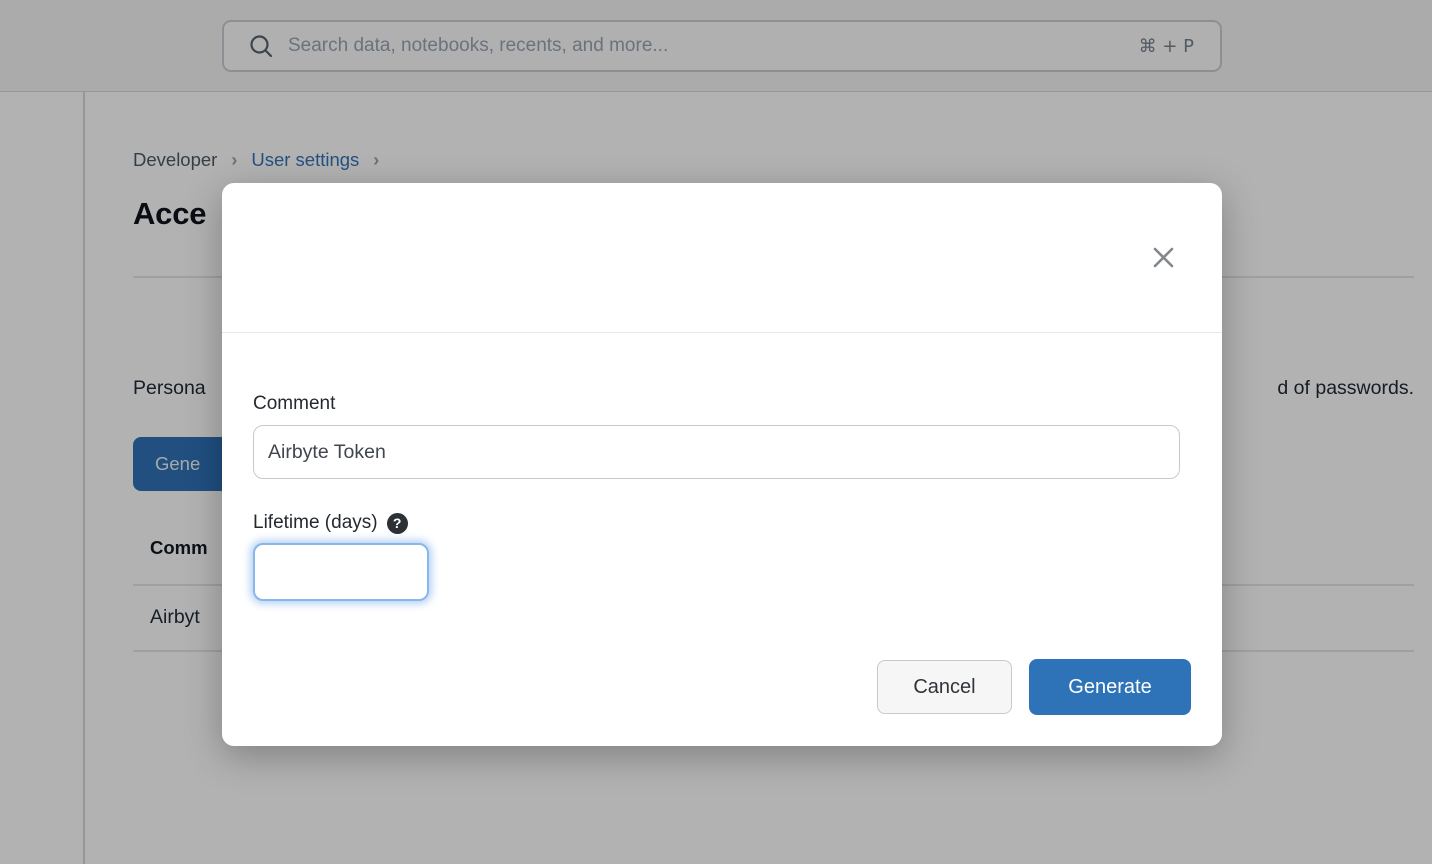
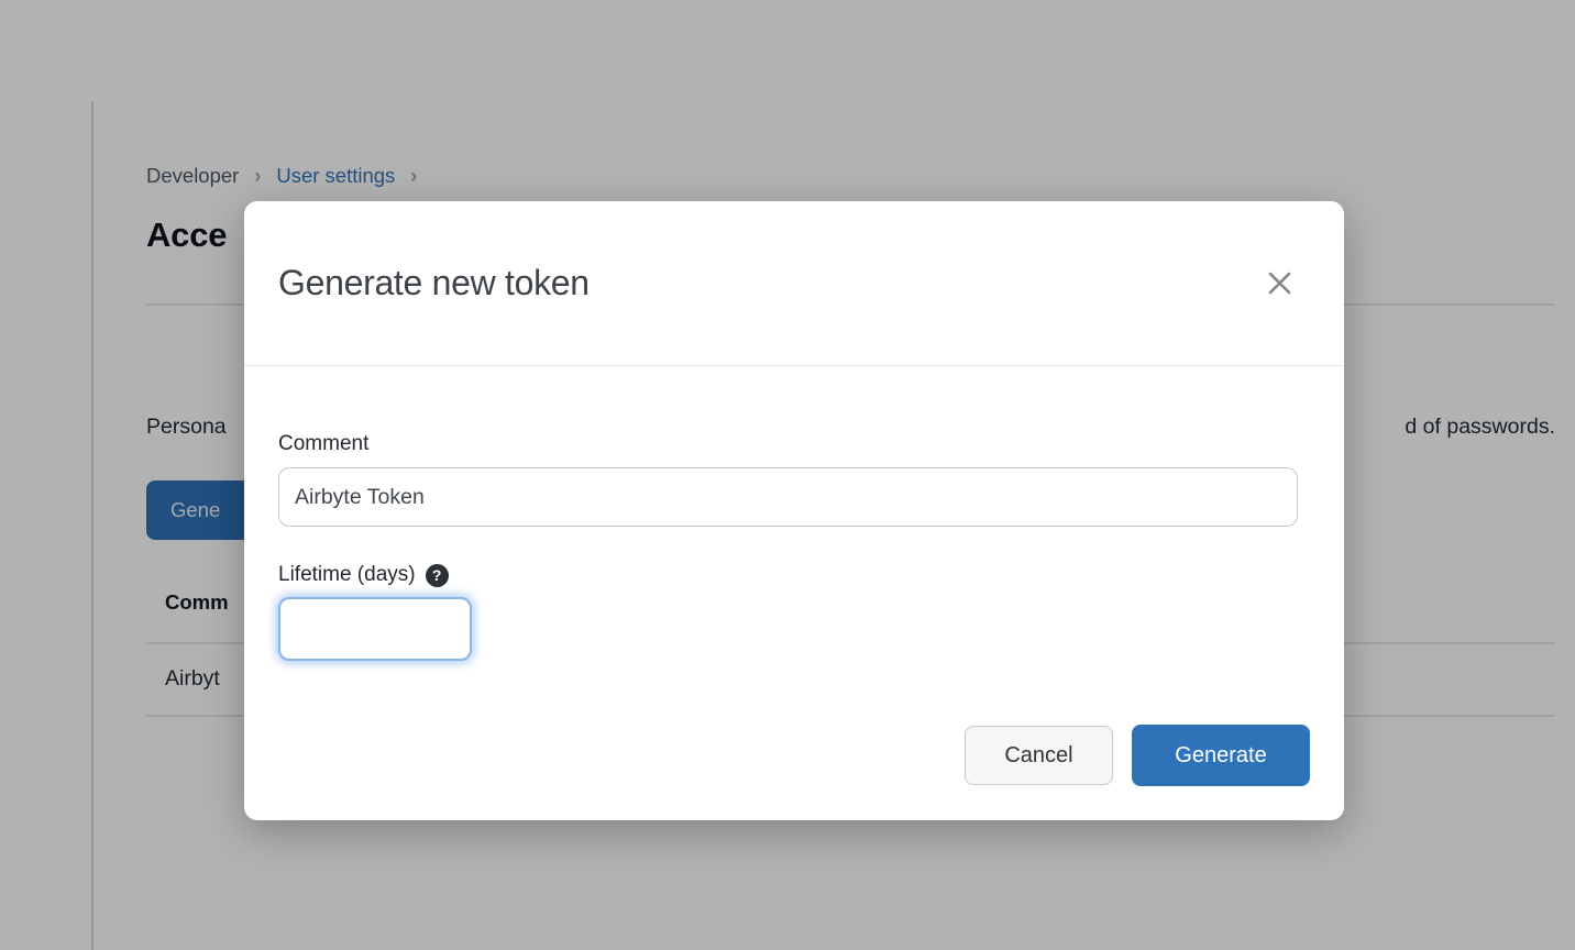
- Search data, notebooks, recents, and more...
- ⌘ + P
  Developer
  ›
  User settings
  ›
  Acce
  Persona
  d of passwords.
  Gene
  Comm
  Airbyt
+ Generate new token
  Comment
  Airbyte Token
  Lifetime (days)
  ?
  Cancel
  Generate
